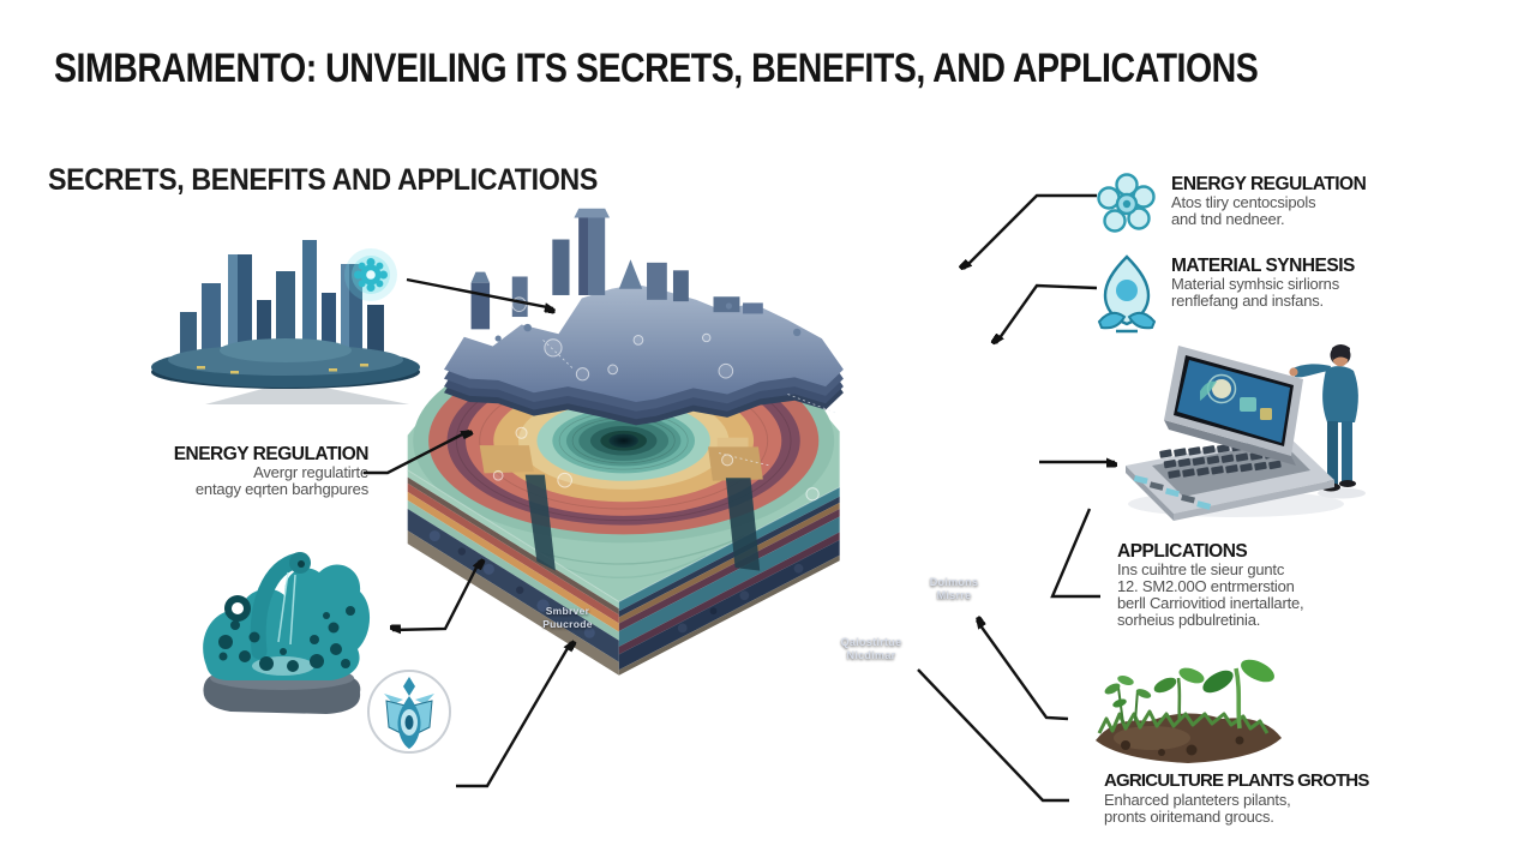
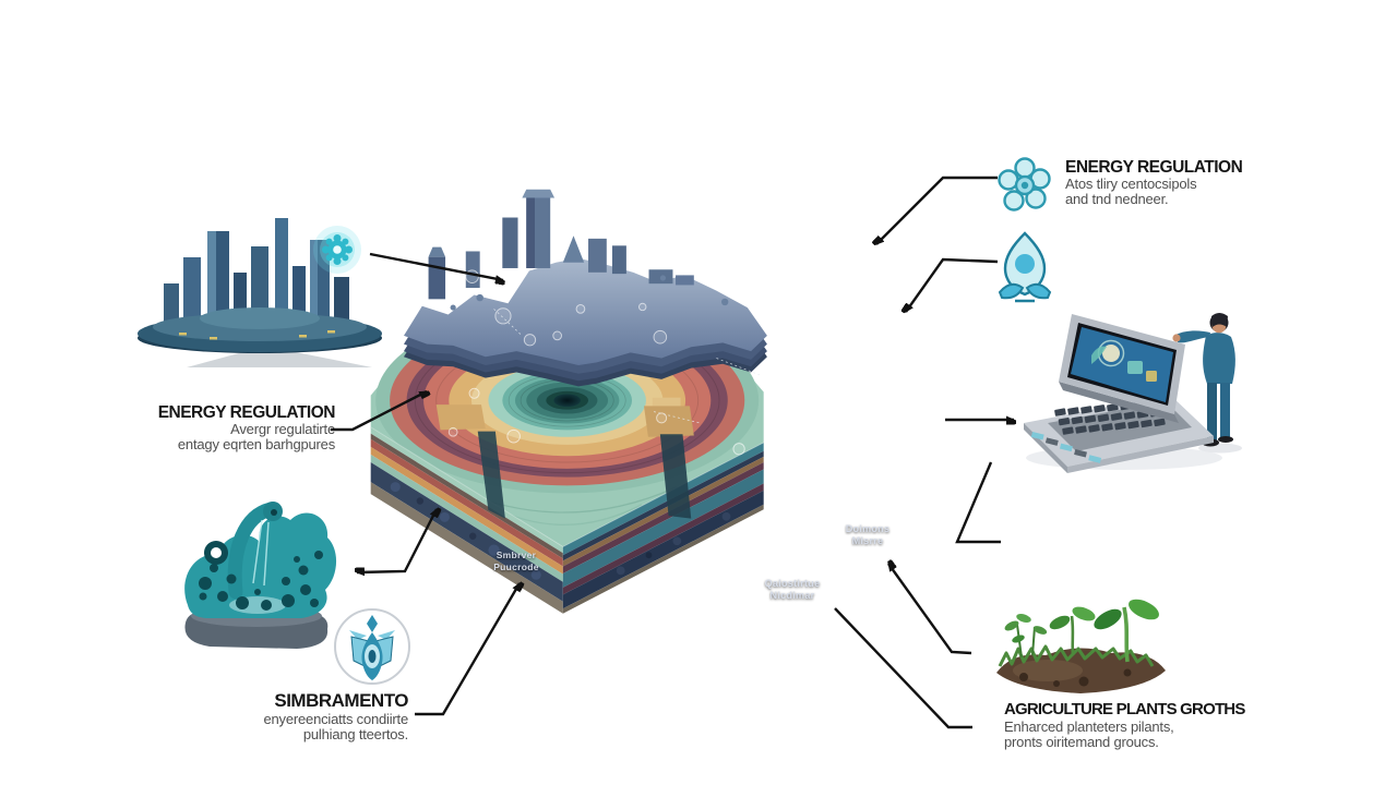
  Smbrver
  Puucrode
  Doimons
  Misrre
  Qaiostirtue
  Nicdimar
- SIMBRAMENTO: UNVEILING ITS SECRETS, BENEFITS, AND APPLICATIONS
- SECRETS, BENEFITS AND APPLICATIONS
  ENERGY REGULATION
  Avergr regulatirt
  entagy eqrten barhgpures
+ SIMBRAMENTO
+ enyereenciatts condiirte
+ pulhiang tteertos.
  ENERGY REGULATION
  Atos tliry centocsipols
  and tnd nedneer.
- MATERIAL SYNHESIS
- Material symhsic sirliorns
- renflefang and insfans.
- APPLICATIONS
- Ins cuihtre tle sieur guntc
- 12. SM2.00O entrmerstion
- berll Carriovitiod inertallarte,
- sorheius pdbulretinia.
  AGRICULTURE PLANTS GROTHS
  Enharced planteters pilants,
  pronts oiritemand groucs.
